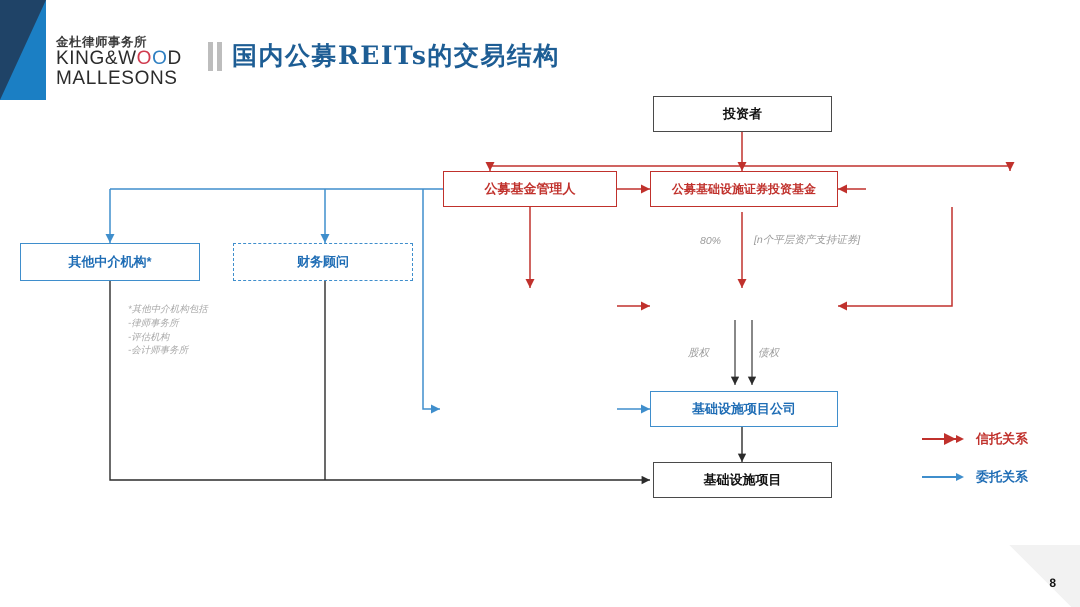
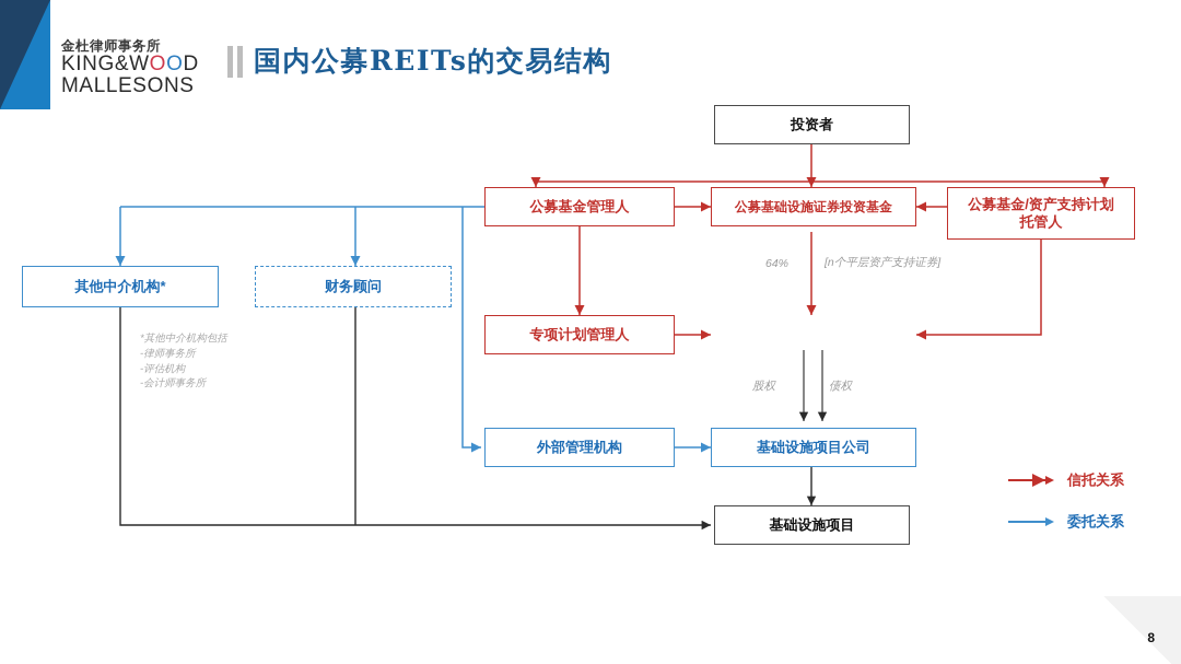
  金杜律师事务所
  KING&WOOD
  MALLESONS
  国内公募REITs的交易结构
  投资者
  公募基金管理人
  公募基础设施证券投资基金
+ 公募基金/资产支持计划
+ 托管人
+ 专项计划管理人
  其他中介机构*
  财务顾问
+ 外部管理机构
  基础设施项目公司
  基础设施项目
- 80%
+ 64%
  [n个平层资产支持证券]
  股权
  债权
  *其他中介机构包括
  -律师事务所
  -评估机构
  -会计师事务所
  信托关系
  委托关系
  8
